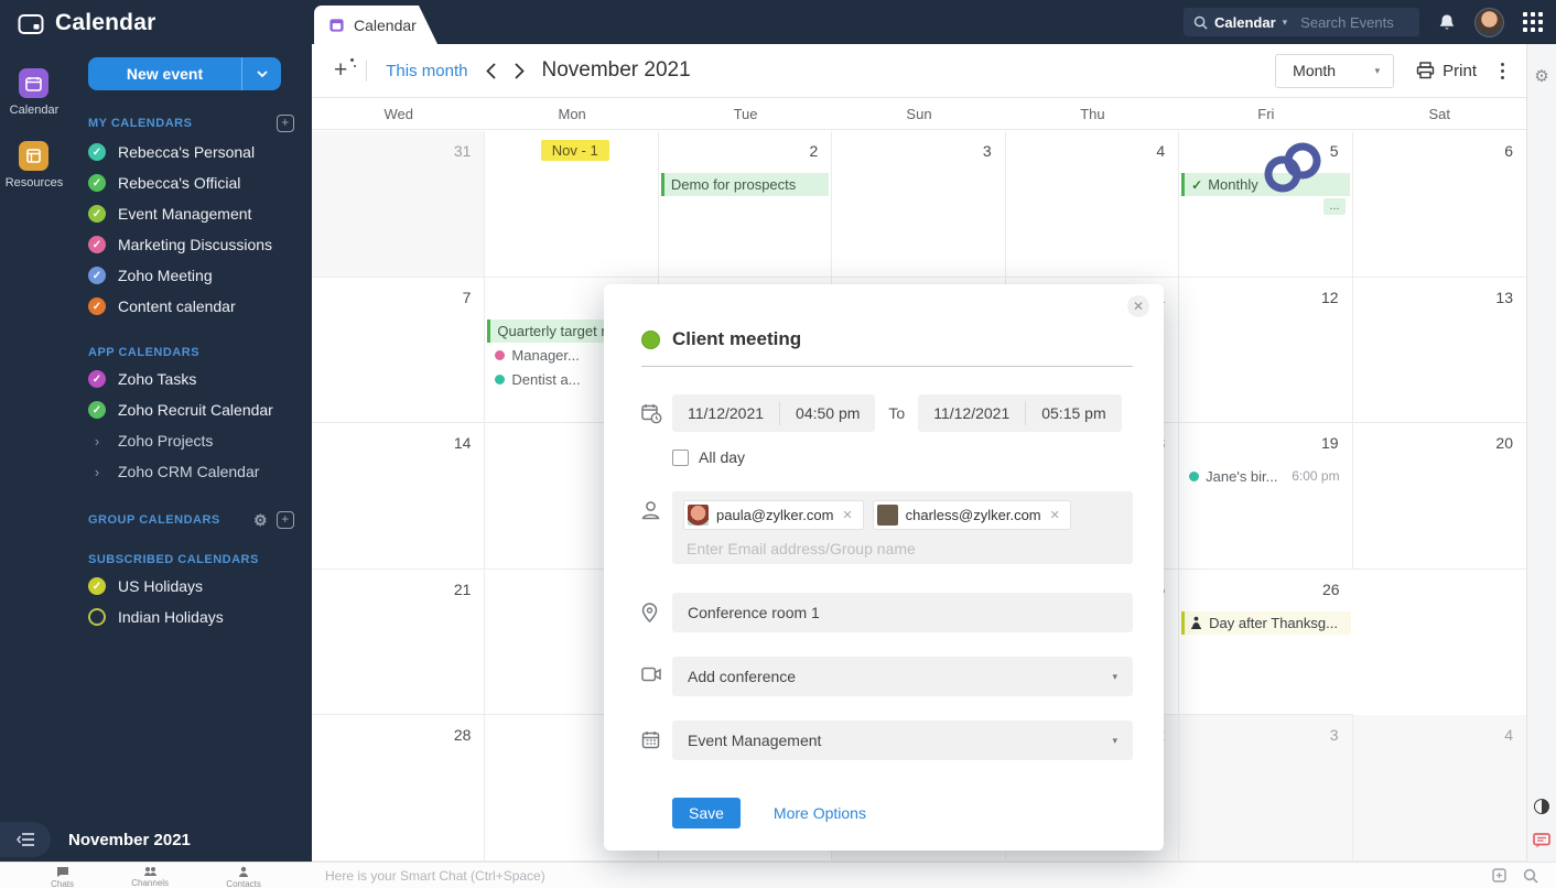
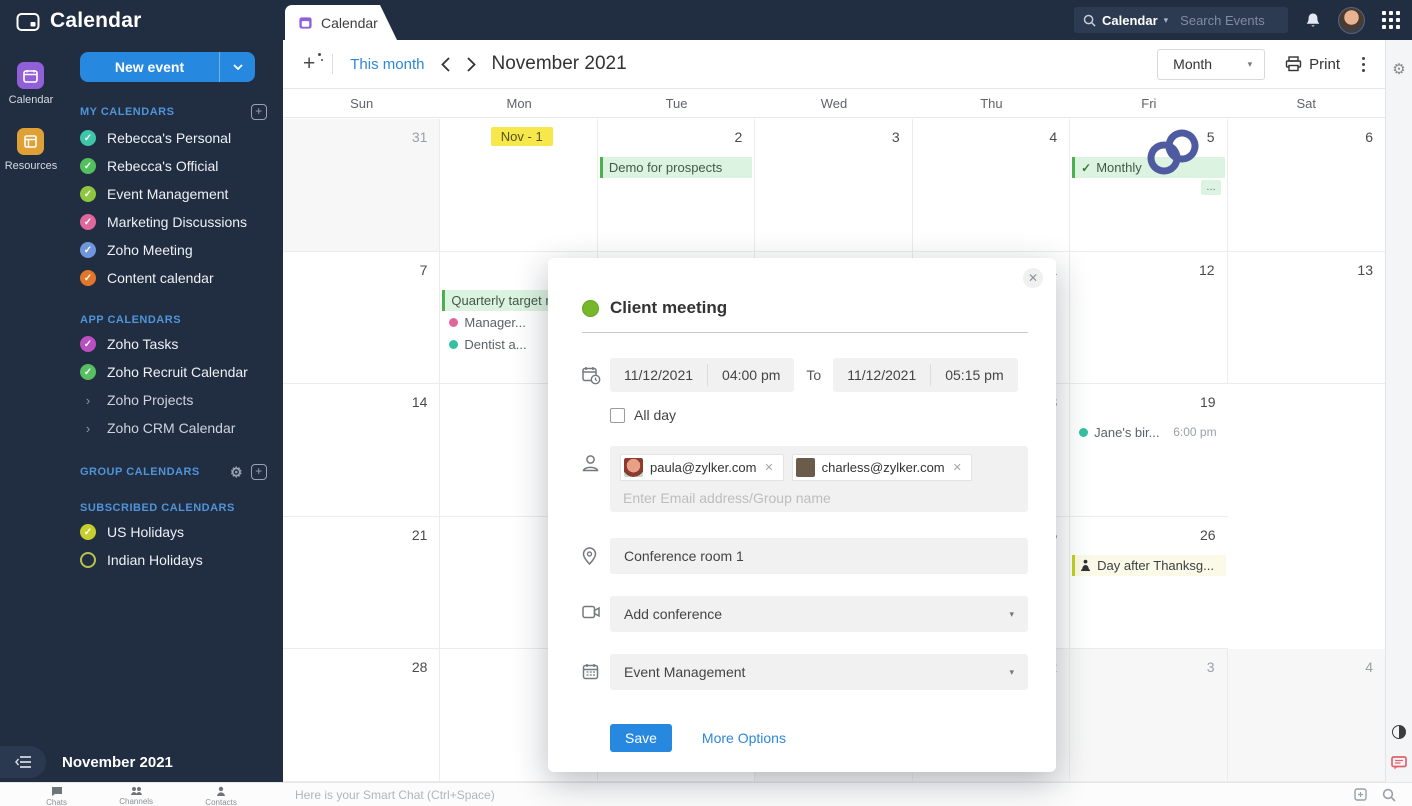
  Calendar
  Calendar
  ▾
  Search Events
  Calendar
  Calendar
  Resources
  New event
  MY CALENDARS
  +
  ✓
  Rebecca's Personal
  ✓
  Rebecca's Official
  ✓
  Event Management
  ✓
  Marketing Discussions
  ✓
  Zoho Meeting
  ✓
  Content calendar
  APP CALENDARS
  ✓
  Zoho Tasks
  ✓
  Zoho Recruit Calendar
  ›
  Zoho Projects
  ›
  Zoho CRM Calendar
  GROUP CALENDARS
  ⚙
  +
  SUBSCRIBED CALENDARS
  ✓
  US Holidays
  Indian Holidays
  November 2021
  +
  This month
  November 2021
  Month
  ▾
  Print
- Wed
+ Sun
  Mon
  Tue
- Sun
+ Wed
  Thu
  Fri
  Sat
  31
  Nov - 1
  2
  Demo for prospects
  3
  4
  5
  ✓ Monthly
  ...
  6
  7
  Quarterly target
  Manager...
  Dentist a...
  12
  13
  14
  19
  Jane's bir...
  6:00 pm
- 20
  21
  26
  Day after Thanksg...
  28
  3
  4
  ⚙
  ✕
  Client meeting
  11/12/2021
- 04:50 pm
+ 04:00 pm
  To
  11/12/2021
  05:15 pm
  All day
  paula@zylker.com
  ✕
  charless@zylker.com
  ✕
  Enter Email address/Group name
  Conference room 1
  Add conference
  ▾
  Event Management
  ▾
  Save
  More Options
  Chats
  Channels
  Contacts
  Here is your Smart Chat (Ctrl+Space)
